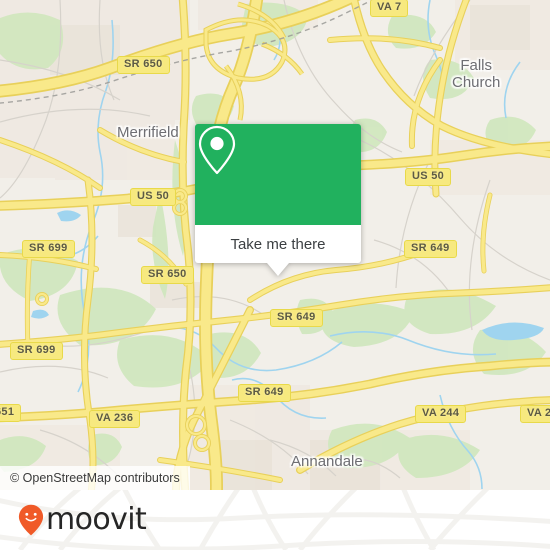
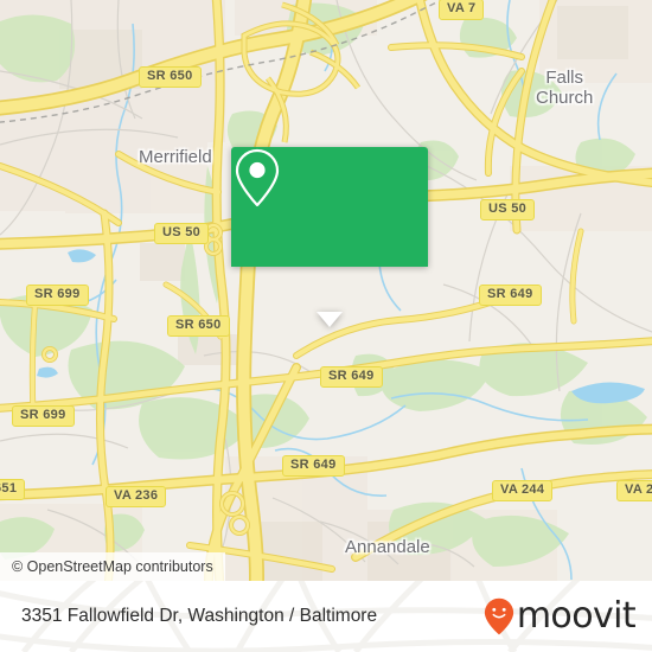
  VA 7
  SR 650
  US 50
  US 50
  SR 699
  SR 649
  SR 650
  SR 649
  SR 699
  SR 649
  VA 236
  VA 244
  VA 2
  Merrifield
  Falls
  Church
  Annandale
- Take me there
  © OpenStreetMap contributors
+ 3351 Fallowfield Dr, Washington / Baltimore
  moovit
